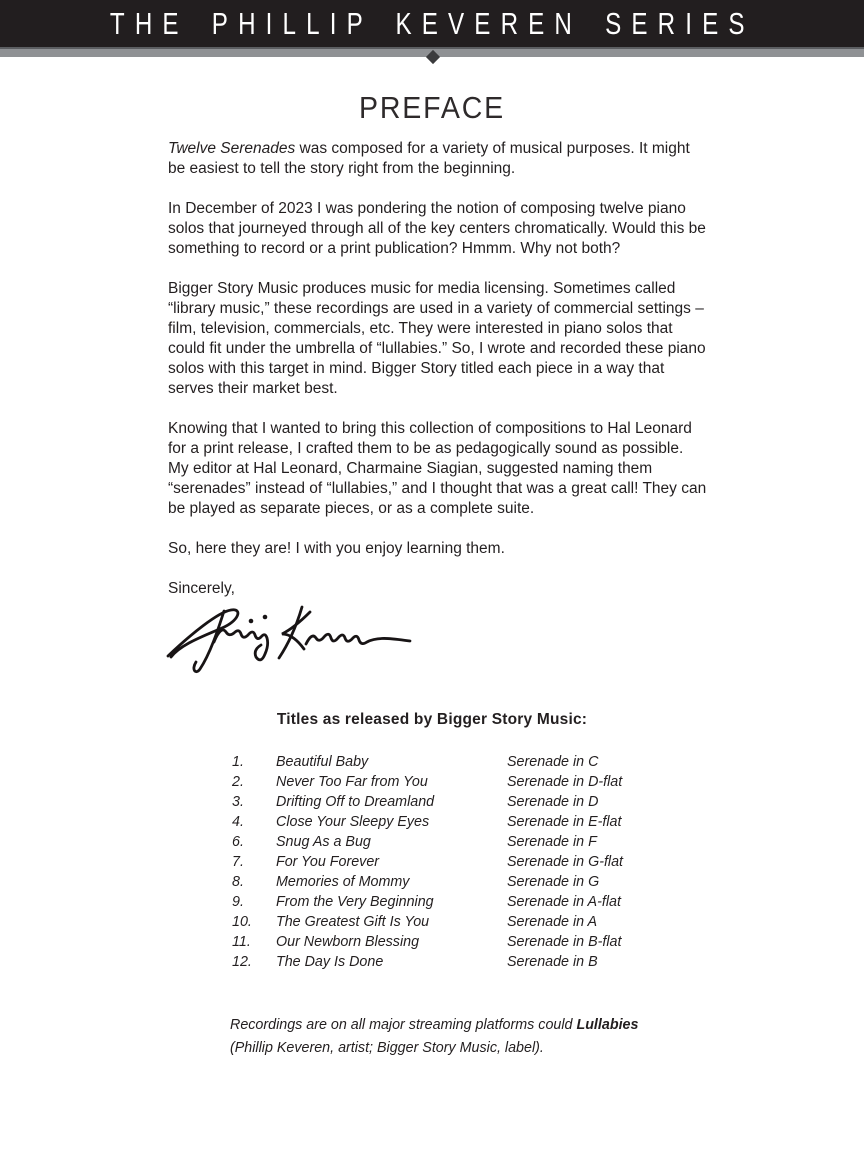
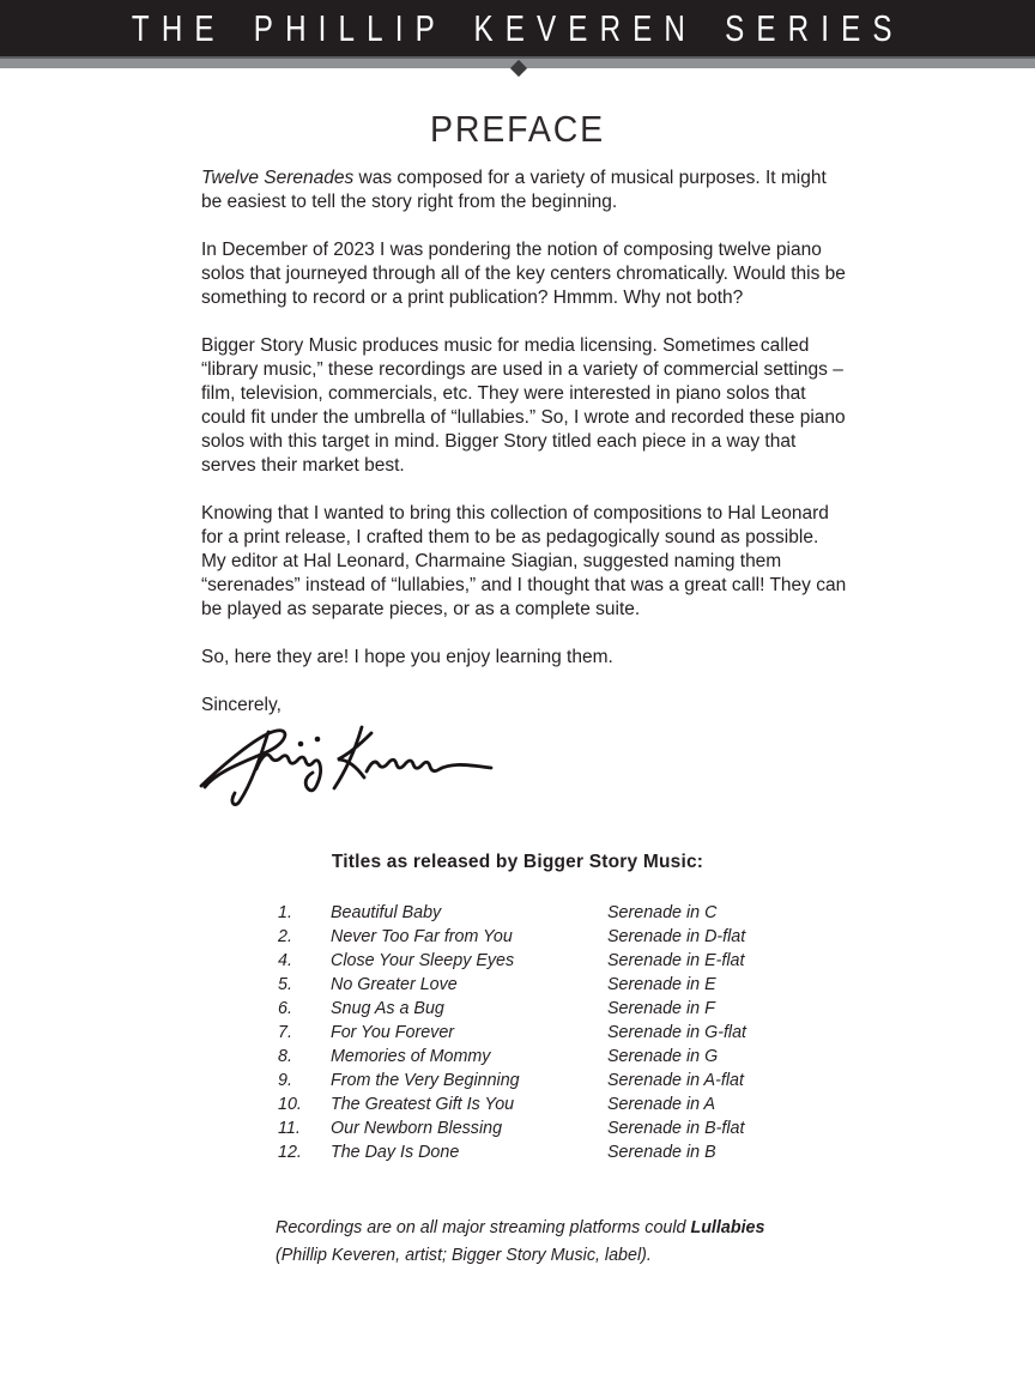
  THE PHILLIP KEVEREN SERIES
  PREFACE
  Twelve Serenades was composed for a variety of musical purposes. It might be easiest to tell the story right from the beginning.
  In December of 2023 I was pondering the notion of composing twelve piano solos that journeyed through all of the key centers chromatically. Would this be something to record or a print publication? Hmmm. Why not both?
  Bigger Story Music produces music for media licensing. Sometimes called “library music,” these recordings are used in a variety of commercial settings – film, television, commercials, etc. They were interested in piano solos that could fit under the umbrella of “lullabies.” So, I wrote and recorded these piano solos with this target in mind. Bigger Story titled each piece in a way that serves their market best.
  Knowing that I wanted to bring this collection of compositions to Hal Leonard for a print release, I crafted them to be as pedagogically sound as possible. My editor at Hal Leonard, Charmaine Siagian, suggested naming them “serenades” instead of “lullabies,” and I thought that was a great call! They can be played as separate pieces, or as a complete suite.
- So, here they are! I with you enjoy learning them.
+ So, here they are! I hope you enjoy learning them.
  Sincerely,
  Titles as released by Bigger Story Music:
  1.
  Beautiful Baby
  Serenade in C
  2.
  Never Too Far from You
  Serenade in D-flat
- 3.
- Drifting Off to Dreamland
- Serenade in D
  4.
  Close Your Sleepy Eyes
  Serenade in E-flat
+ 5.
+ No Greater Love
+ Serenade in E
  6.
  Snug As a Bug
  Serenade in F
  7.
  For You Forever
  Serenade in G-flat
  8.
  Memories of Mommy
  Serenade in G
  9.
  From the Very Beginning
  Serenade in A-flat
  10.
  The Greatest Gift Is You
  Serenade in A
  11.
  Our Newborn Blessing
  Serenade in B-flat
  12.
  The Day Is Done
  Serenade in B
  Recordings are on all major streaming platforms could Lullabies
  (Phillip Keveren, artist; Bigger Story Music, label).
